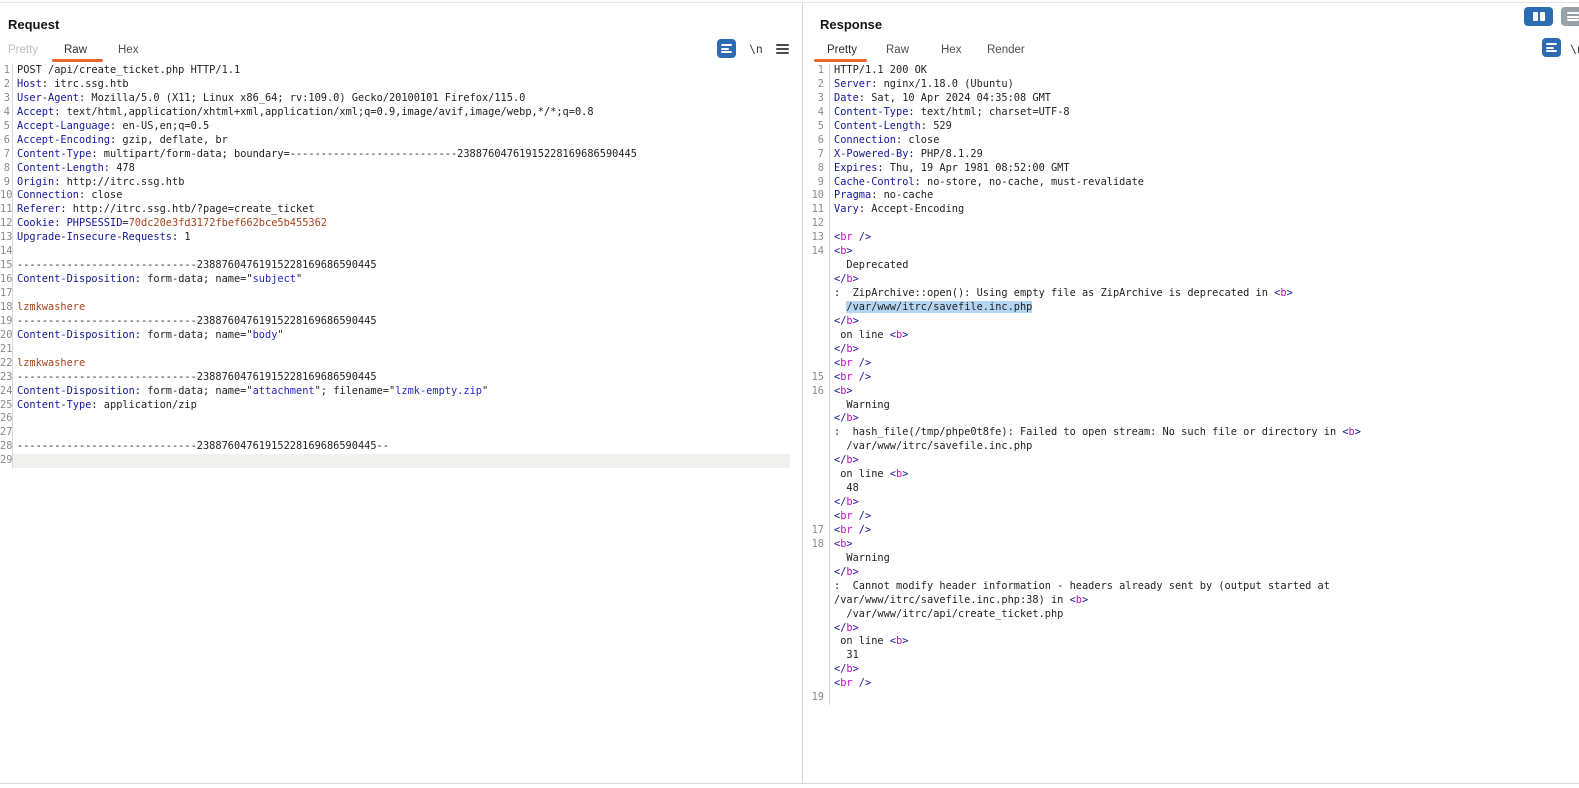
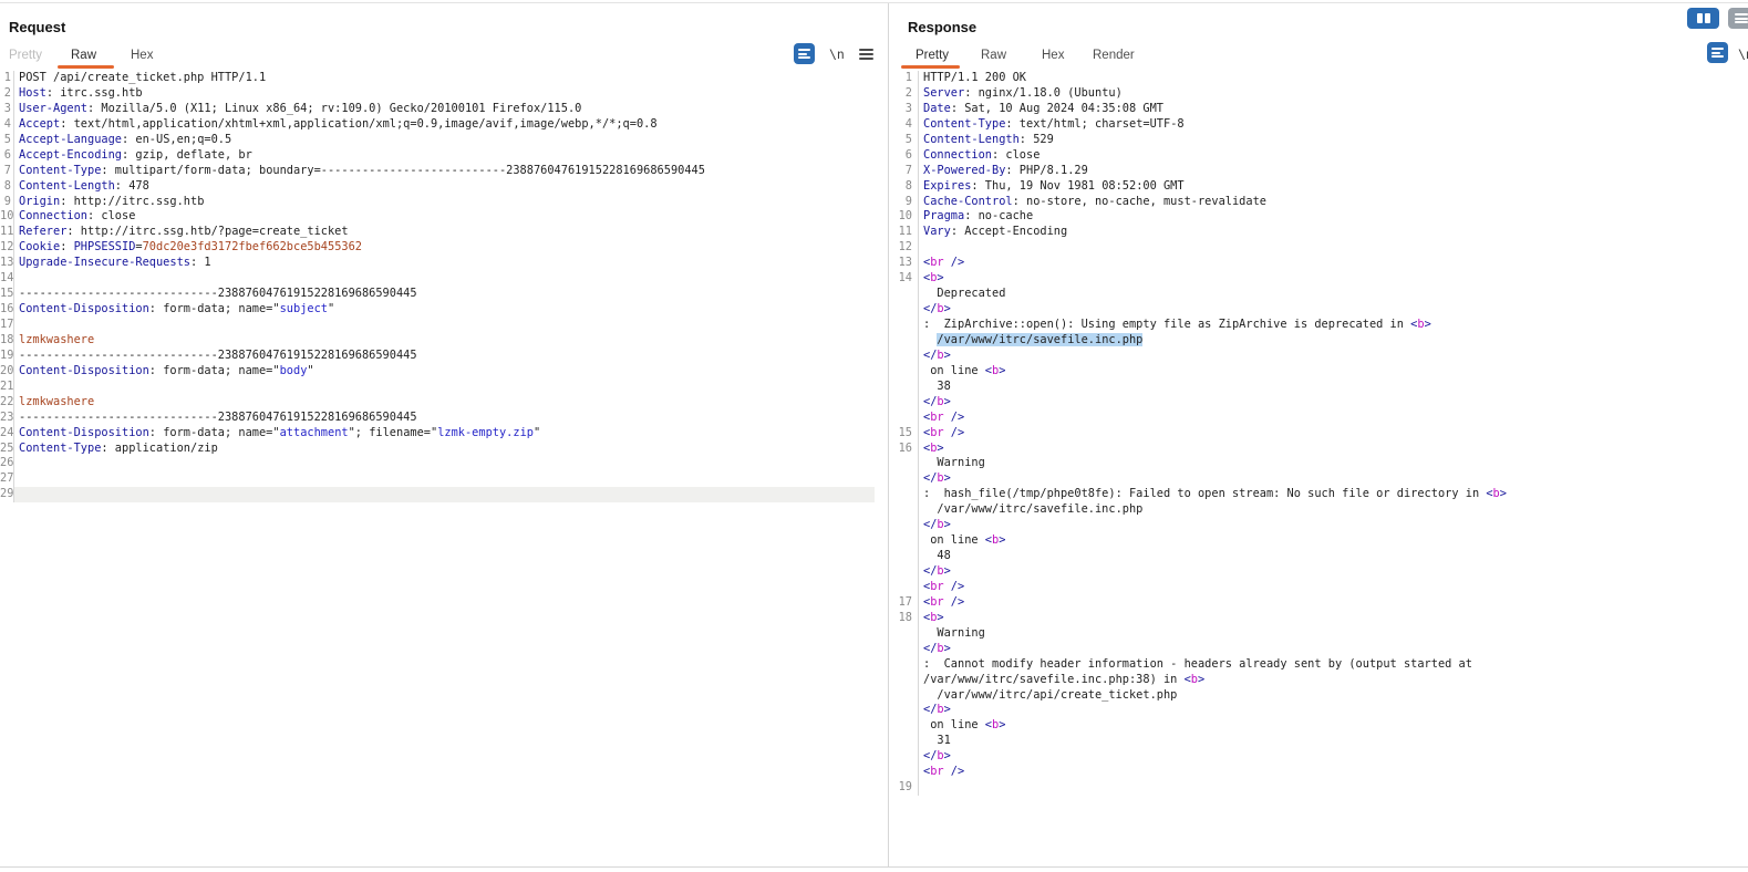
  Request
  Pretty
  Raw
  Hex
  \n
  1
  POST /api/create_ticket.php HTTP/1.1
  2
  Host: itrc.ssg.htb
  3
  User-Agent: Mozilla/5.0 (X11; Linux x86_64; rv:109.0) Gecko/20100101 Firefox/115.0
  4
  Accept: text/html,application/xhtml+xml,application/xml;q=0.9,image/avif,image/webp,*/*;q=0.8
  5
  Accept-Language: en-US,en;q=0.5
  6
  Accept-Encoding: gzip, deflate, br
  7
  Content-Type: multipart/form-data; boundary=---------------------------23887604761915228169686590445
  8
  Content-Length: 478
  9
  Origin: http://itrc.ssg.htb
  10
  Connection: close
  11
  Referer: http://itrc.ssg.htb/?page=create_ticket
  12
  Cookie: PHPSESSID=70dc20e3fd3172fbef662bce5b455362
  13
  Upgrade-Insecure-Requests: 1
  14
  15
  -----------------------------23887604761915228169686590445
  16
  Content-Disposition: form-data; name="subject"
  17
  18
  lzmkwashere
  19
  -----------------------------23887604761915228169686590445
  20
  Content-Disposition: form-data; name="body"
  21
  22
  lzmkwashere
  23
  -----------------------------23887604761915228169686590445
  24
  Content-Disposition: form-data; name="attachment"; filename="lzmk-empty.zip"
  25
  Content-Type: application/zip
  26
  27
- 28
- -----------------------------23887604761915228169686590445--
  29
  Response
  Pretty
  Raw
  Hex
  Render
  1
  HTTP/1.1 200 OK
  2
  Server: nginx/1.18.0 (Ubuntu)
  3
- Date: Sat, 10 Apr 2024 04:35:08 GMT
+ Date: Sat, 10 Aug 2024 04:35:08 GMT
  4
  Content-Type: text/html; charset=UTF-8
  5
  Content-Length: 529
  6
  Connection: close
  7
  X-Powered-By: PHP/8.1.29
  8
- Expires: Thu, 19 Apr 1981 08:52:00 GMT
+ Expires: Thu, 19 Nov 1981 08:52:00 GMT
  9
  Cache-Control: no-store, no-cache, must-revalidate
  10
  Pragma: no-cache
  11
  Vary: Accept-Encoding
  12
  13
  <br />
  14
  <b>
  Deprecated
  </b>
  : ZipArchive::open(): Using empty file as ZipArchive is deprecated in <b>
  /var/www/itrc/savefile.inc.php
  </b>
  on line <b>
+ 38
  </b>
  <br />
  15
  <br />
  16
  <b>
  Warning
  </b>
  : hash_file(/tmp/phpe0t8fe): Failed to open stream: No such file or directory in <b>
  /var/www/itrc/savefile.inc.php
  </b>
  on line <b>
  48
  </b>
  <br />
  17
  <br />
  18
  <b>
  Warning
  </b>
  : Cannot modify header information - headers already sent by (output started at
  /var/www/itrc/savefile.inc.php:38) in <b>
  /var/www/itrc/api/create_ticket.php
  </b>
  on line <b>
  31
  </b>
  <br />
  19
